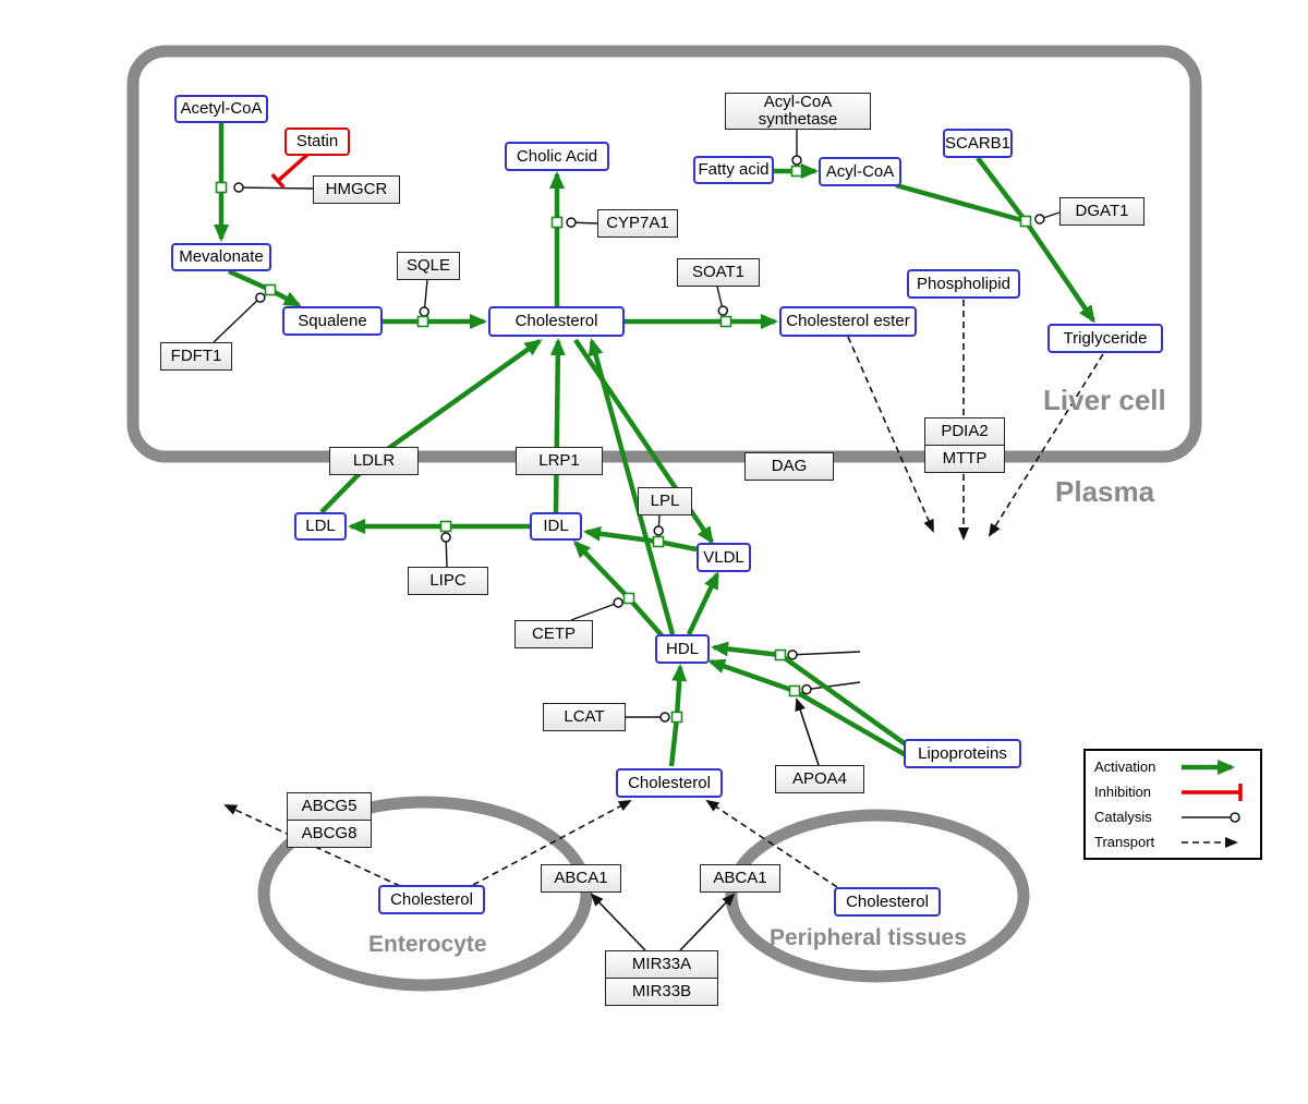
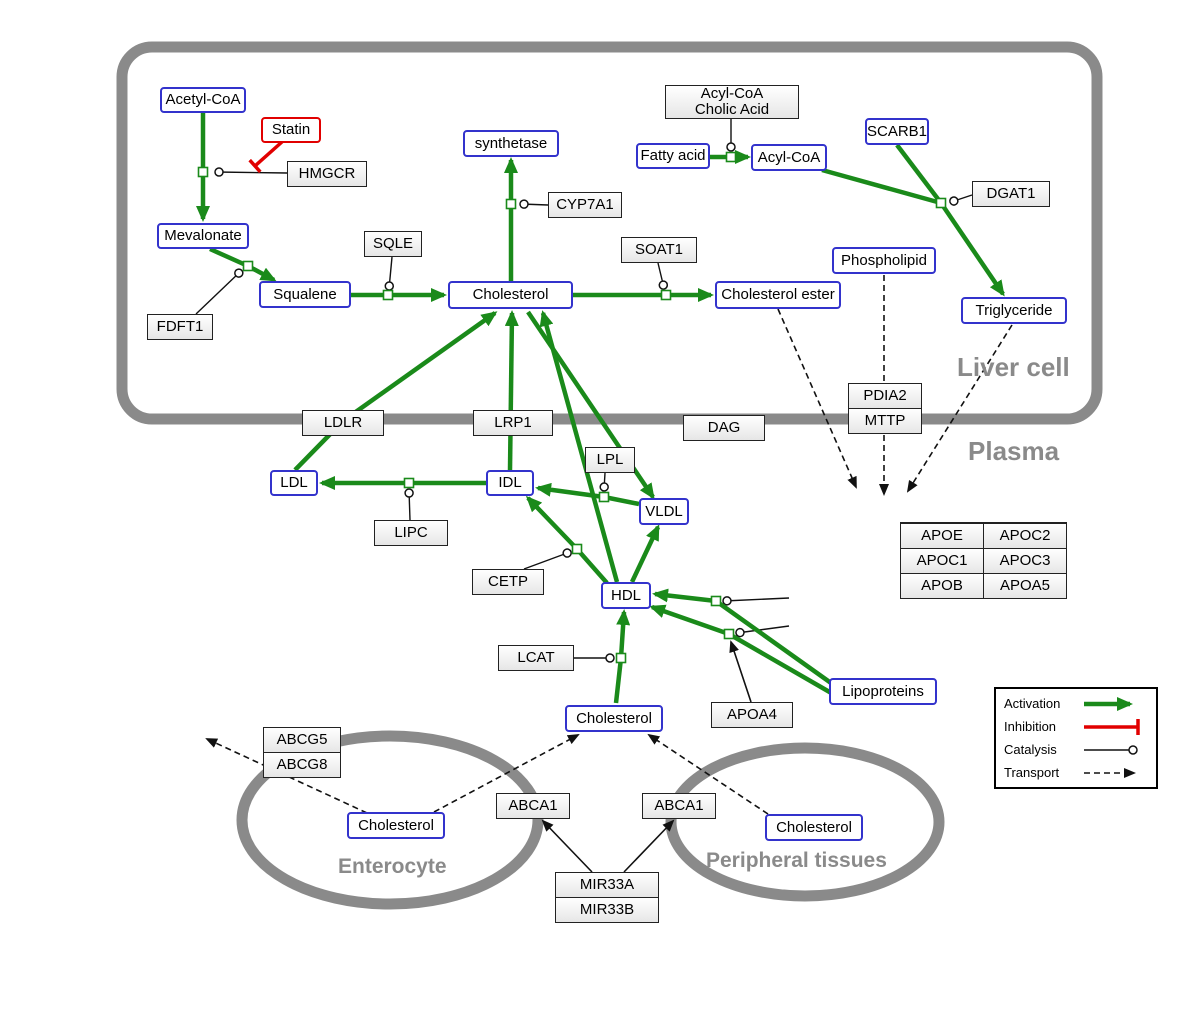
  Acetyl-CoA
  Statin
  HMGCR
  Mevalonate
  FDFT1
  Squalene
  SQLE
  Cholesterol
- Cholic Acid
+ synthetase
  CYP7A1
  SOAT1
  Cholesterol ester
  Acyl-CoA
- synthetase
+ Cholic Acid
  Fatty acid
  Acyl-CoA
  SCARB1
  DGAT1
  Phospholipid
  Triglyceride
  LDLR
  LRP1
  DAG
  PDIA2
  MTTP
  LDL
  IDL
  LIPC
  LPL
  VLDL
  CETP
  HDL
  LCAT
  APOA4
  Lipoproteins
  Cholesterol
+ APOE
+ APOC2
+ APOC1
+ APOC3
+ APOB
+ APOA5
  ABCG5
  ABCG8
  Cholesterol
  ABCA1
  ABCA1
  Cholesterol
  MIR33A
  MIR33B
  Liver cell
  Plasma
  Enterocyte
  Peripheral tissues
  Activation
  Inhibition
  Catalysis
  Transport
